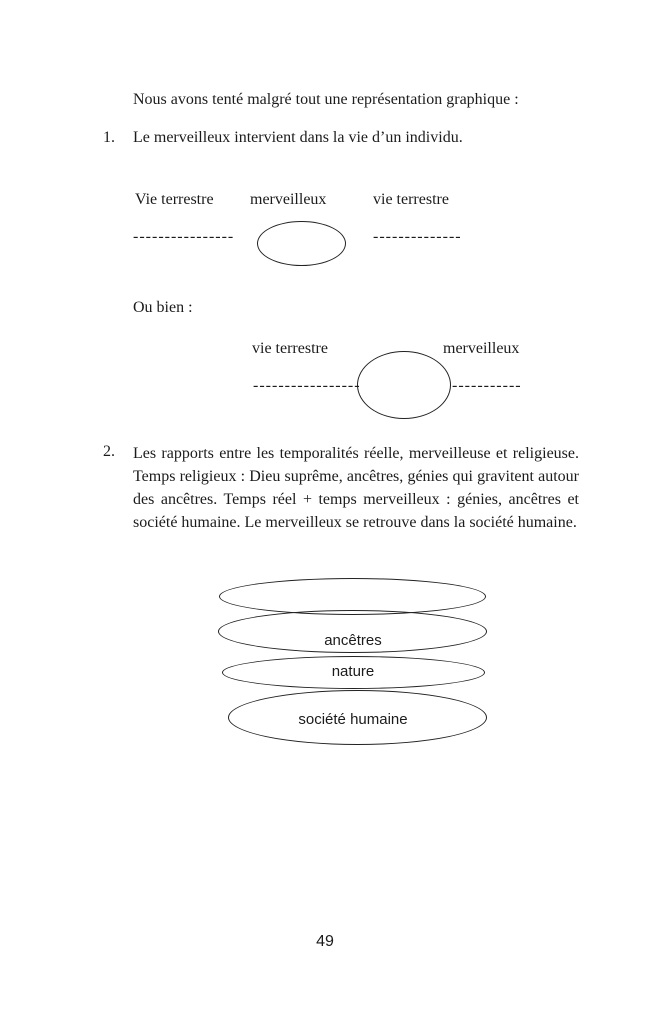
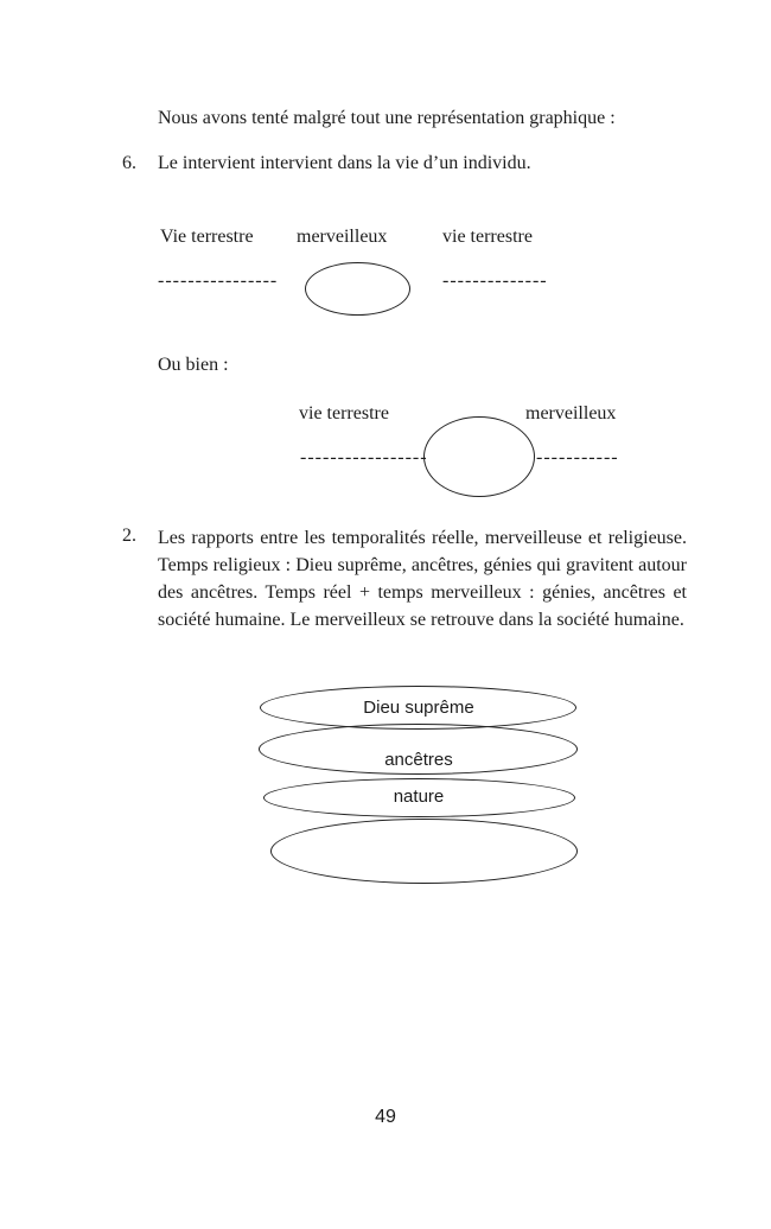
  Nous avons tenté malgré tout une représentation graphique :
- 1.
+ 6.
- Le merveilleux intervient dans la vie d’un individu.
+ Le intervient intervient dans la vie d’un individu.
  Vie terrestre
  merveilleux
  vie terrestre
  ----------------
  --------------
  Ou bien :
  vie terrestre
  merveilleux
  -----------------
  -----------
  2.
  Les rapports entre les temporalités réelle, merveilleuse et religieuse. Temps religieux : Dieu suprême, ancêtres, génies qui gravitent autour des ancêtres. Temps réel + temps merveilleux : génies, ancêtres et société humaine. Le merveilleux se retrouve dans la société humaine.
+ Dieu suprême
  ancêtres
  nature
- société humaine
  49
